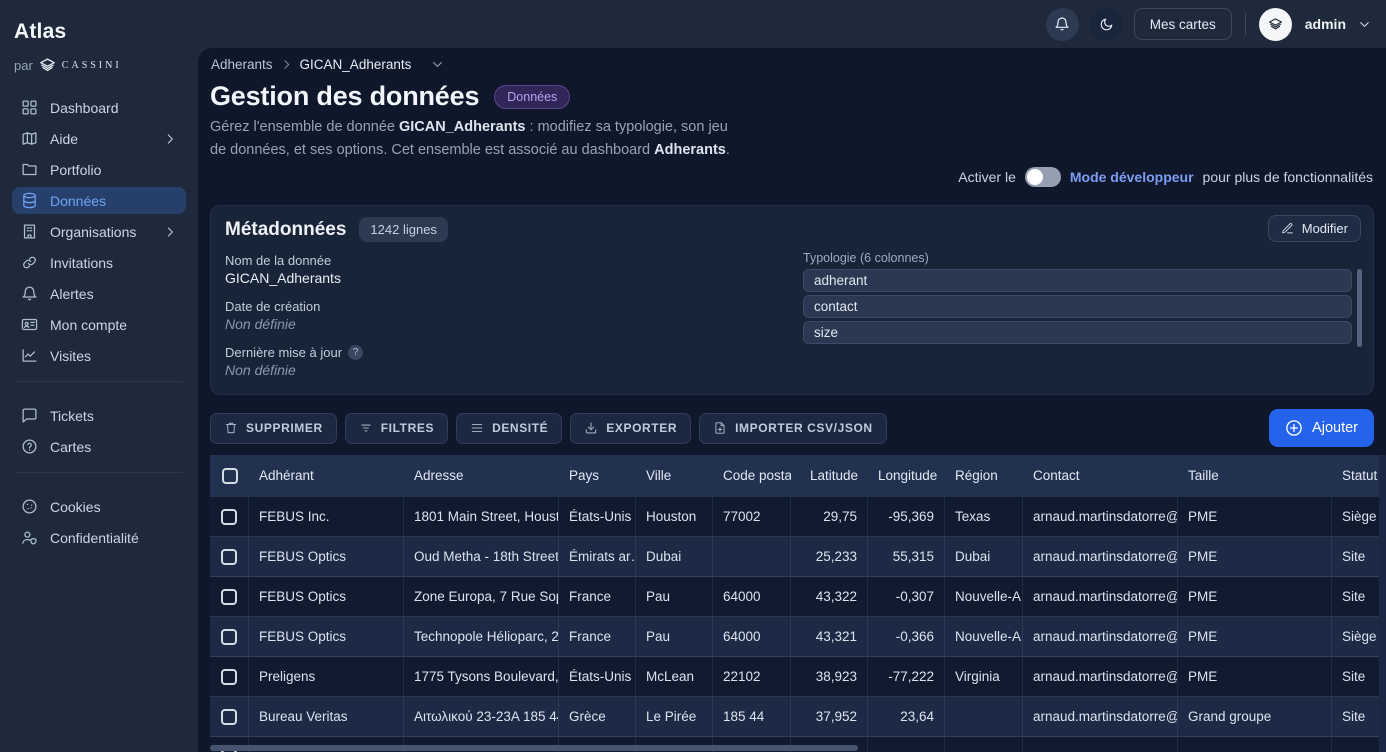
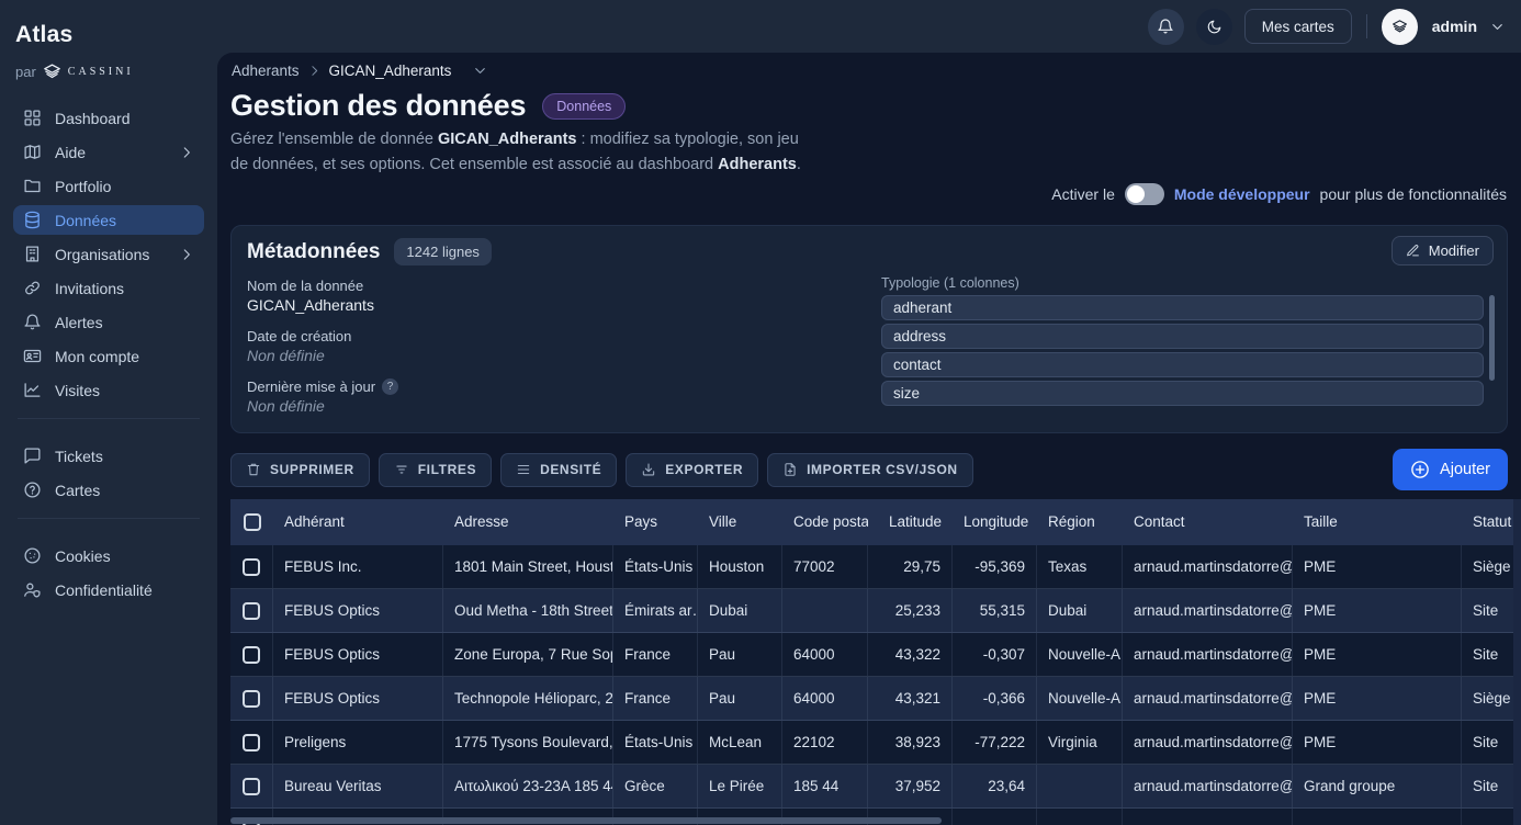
  Atlas
  par
  CASSINI
  Dashboard
  Aide
  Portfolio
  Données
  Organisations
  Invitations
  Alertes
  Mon compte
  Visites
  Tickets
  Cartes
  Cookies
  Confidentialité
  Mes cartes
  admin
  Adherants
  GICAN_Adherants
  Gestion des données
  Données
  Gérez l'ensemble de donnée GICAN_Adherants : modifiez sa typologie, son jeu de données, et ses options. Cet ensemble est associé au dashboard Adherants.
  Activer le
  Mode développeur
  pour plus de fonctionnalités
  Métadonnées
  1242 lignes
  Nom de la donnée
  GICAN_Adherants
  Date de création
  Non définie
  Dernière mise à jour
  ?
  Non définie
  Modifier
- Typologie (6 colonnes)
+ Typologie (1 colonnes)
  adherant
+ address
  contact
  size
  SUPPRIMER
  FILTRES
  DENSITÉ
  EXPORTER
  IMPORTER CSV/JSON
  Ajouter
  Adhérant
  Adresse
  Pays
  Ville
  Code posta
  Latitude
  Longitude
  Région
  Contact
  Taille
  Statut
  FEBUS Inc.
  1801 Main Street, Houst
  États-Unis
  Houston
  77002
  29,75
  -95,369
  Texas
  arnaud.martinsdatorre@
  PME
  Siège
  FEBUS Optics
  Oud Metha - 18th Street
  Émirats ar
  Dubai
  25,233
  55,315
  Dubai
  arnaud.martinsdatorre@
  PME
  Site
  FEBUS Optics
  Zone Europa, 7 Rue So
  France
  Pau
  64000
  43,322
  -0,307
  Nouvelle-A
  arnaud.martinsdatorre@
  PME
  Site
  FEBUS Optics
  Technopole Hélioparc, 2
  France
  Pau
  64000
  43,321
  -0,366
  Nouvelle-A
  arnaud.martinsdatorre@
  PME
  Siège
  Preligens
  1775 Tysons Boulevard,
  États-Unis
  McLean
  22102
  38,923
  -77,222
  Virginia
  arnaud.martinsdatorre@
  PME
  Site
  Bureau Veritas
  Αιτωλικού 23-23A 185 4
  Grèce
  Le Pirée
  185 44
  37,952
  23,64
  arnaud.martinsdatorre@
  Grand groupe
  Site
